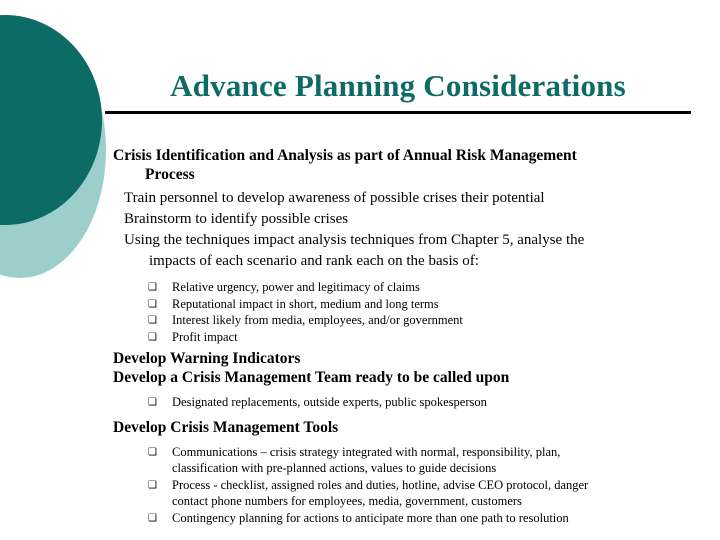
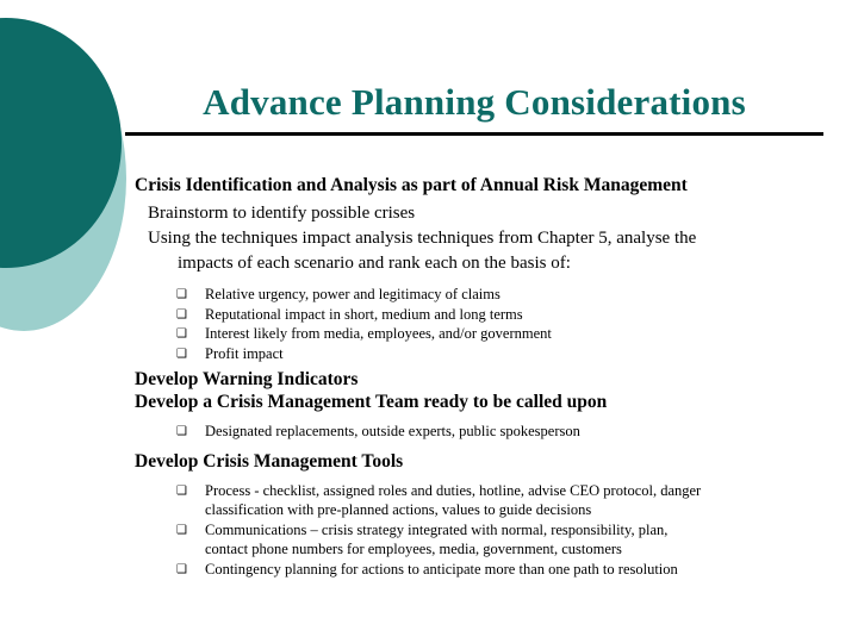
  Advance Planning Considerations
  Crisis Identification and Analysis as part of Annual Risk Management
- Process
- Train personnel to develop awareness of possible crises their potential
  Brainstorm to identify possible crises
  Using the techniques impact analysis techniques from Chapter 5, analyse the
  impacts of each scenario and rank each on the basis of:
  ❑
  Relative urgency, power and legitimacy of claims
  ❑
  Reputational impact in short, medium and long terms
  ❑
  Interest likely from media, employees, and/or government
  ❑
  Profit impact
  Develop Warning Indicators
  Develop a Crisis Management Team ready to be called upon
  ❑
  Designated replacements, outside experts, public spokesperson
  Develop Crisis Management Tools
  ❑
- Communications – crisis strategy integrated with normal, responsibility, plan,
+ Process - checklist, assigned roles and duties, hotline, advise CEO protocol, danger
  classification with pre-planned actions, values to guide decisions
  ❑
- Process - checklist, assigned roles and duties, hotline, advise CEO protocol, danger
+ Communications – crisis strategy integrated with normal, responsibility, plan,
  contact phone numbers for employees, media, government, customers
  ❑
  Contingency planning for actions to anticipate more than one path to resolution
